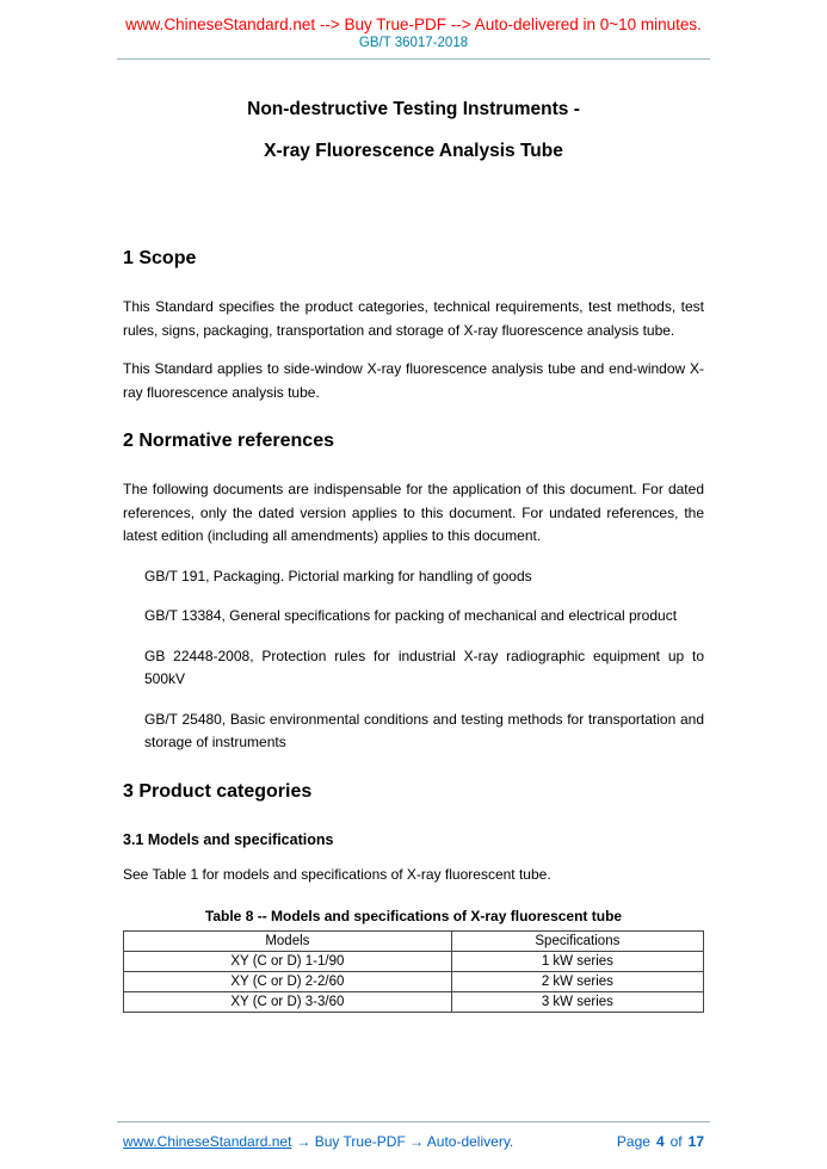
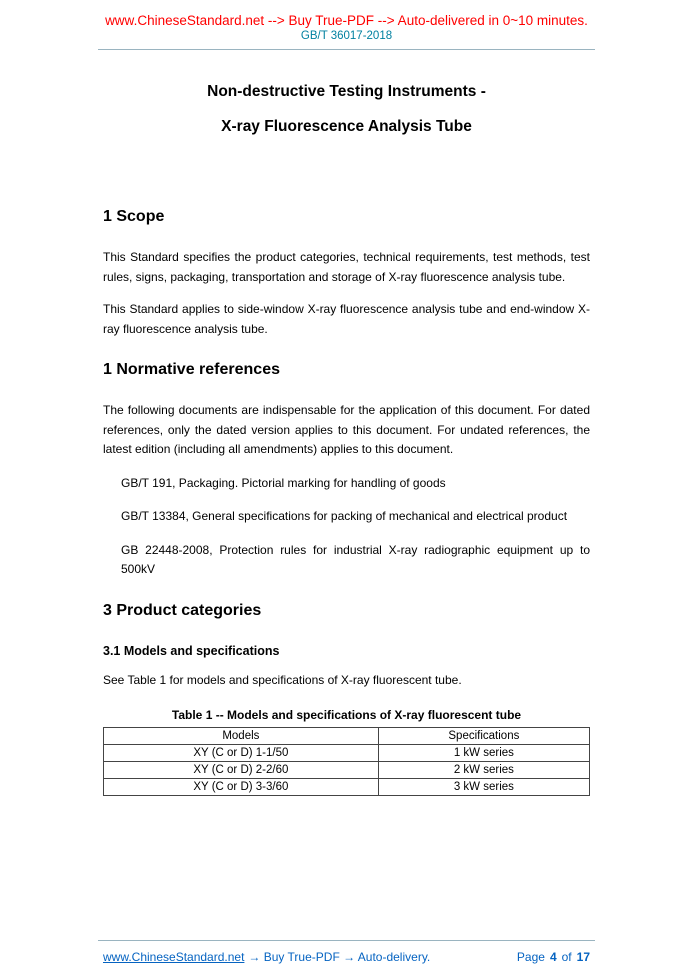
  www.ChineseStandard.net --> Buy True-PDF --> Auto-delivered in 0~10 minutes.
  GB/T 36017-2018
  Non-destructive Testing Instruments -
  X-ray Fluorescence Analysis Tube
  1 Scope
  This Standard specifies the product categories, technical requirements, test methods, test rules, signs, packaging, transportation and storage of X-ray fluorescence analysis tube.
  This Standard applies to side-window X-ray fluorescence analysis tube and end-window X-ray fluorescence analysis tube.
- 2 Normative references
+ 1 Normative references
  The following documents are indispensable for the application of this document. For dated references, only the dated version applies to this document. For undated references, the latest edition (including all amendments) applies to this document.
  GB/T 191, Packaging. Pictorial marking for handling of goods
  GB/T 13384, General specifications for packing of mechanical and electrical product
  GB 22448-2008, Protection rules for industrial X-ray radiographic equipment up to 500kV
- GB/T 25480, Basic environmental conditions and testing methods for transportation and storage of instruments
  3 Product categories
  3.1 Models and specifications
  See Table 1 for models and specifications of X-ray fluorescent tube.
- Table 8 -- Models and specifications of X-ray fluorescent tube
+ Table 1 -- Models and specifications of X-ray fluorescent tube
  Models	Specifications
- XY (C or D) 1-1/90	1 kW series
+ XY (C or D) 1-1/50	1 kW series
  XY (C or D) 2-2/60	2 kW series
  XY (C or D) 3-3/60	3 kW series
  www.ChineseStandard.net → Buy True-PDF → Auto-delivery.
  Page
  4
  of
  17
